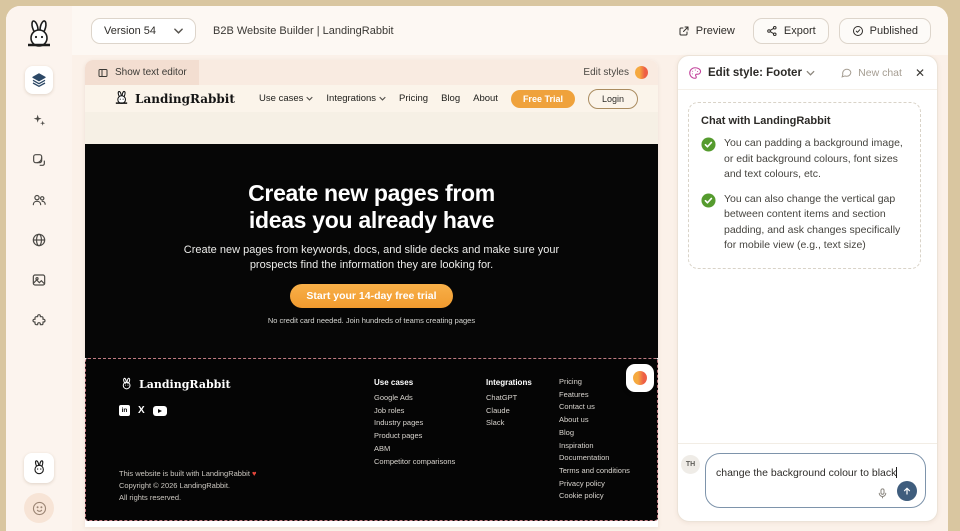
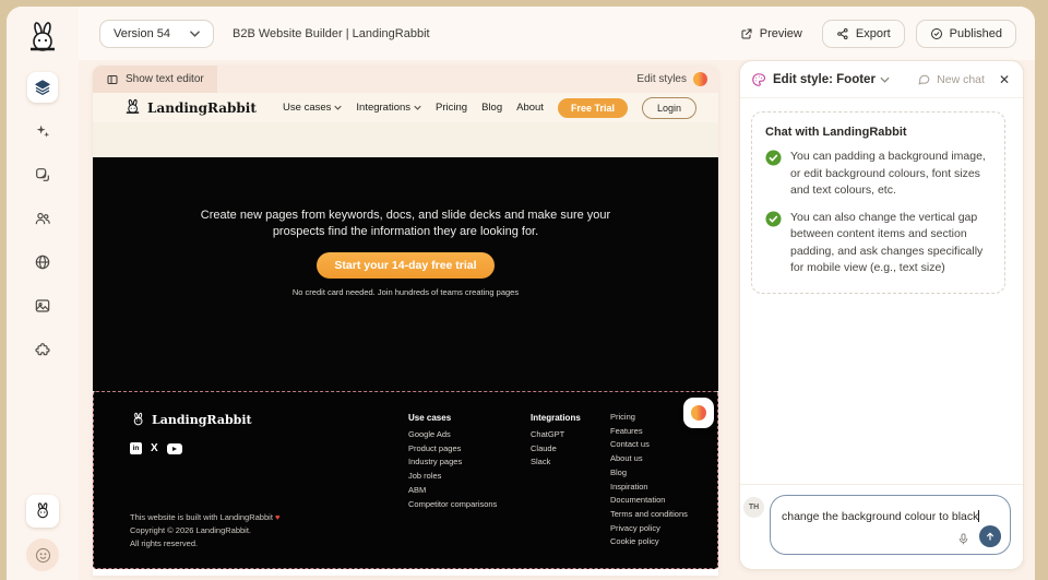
  Version 54
  B2B Website Builder | LandingRabbit
  Preview
  Export
  Published
  Show text editor
  Edit styles
  LandingRabbit
  Use cases
  Integrations
  Pricing
  Blog
  About
  Free Trial
  Login
- Create new pages from
- ideas you already have
  Create new pages from keywords, docs, and slide decks and make sure your prospects find the information they are looking for.
  Start your 14-day free trial
  No credit card needed. Join hundreds of teams creating pages
  LandingRabbit
  X
  Use cases
  Google Ads
- Job roles
+ Product pages
  Industry pages
- Product pages
+ Job roles
  ABM
  Competitor comparisons
  Integrations
  ChatGPT
  Claude
  Slack
  Pricing
  Features
  Contact us
  About us
  Blog
  Inspiration
  Documentation
  Terms and conditions
  Privacy policy
  Cookie policy
  This website is built with LandingRabbit ♥
  Copyright © 2026 LandingRabbit.
  All rights reserved.
  Edit style: Footer
  New chat
  ✕
  Chat with LandingRabbit
  You can padding a background image, or edit background colours, font sizes and text colours, etc.
  You can also change the vertical gap between content items and section padding, and ask changes specifically for mobile view (e.g., text size)
  change the background colour to black
